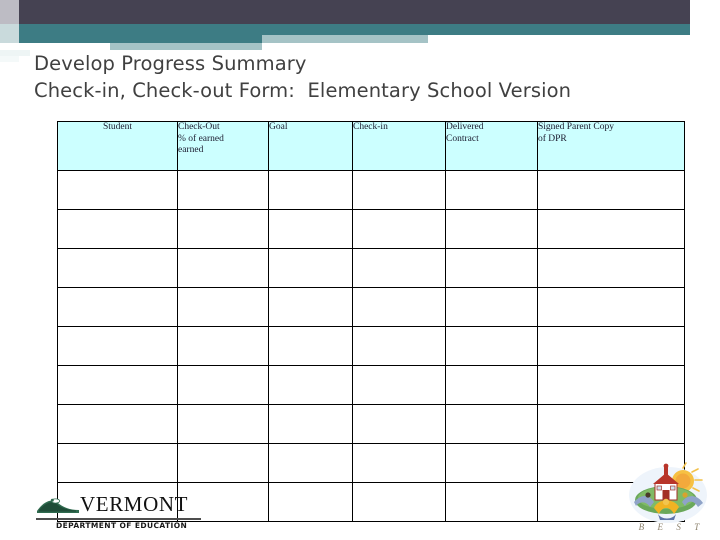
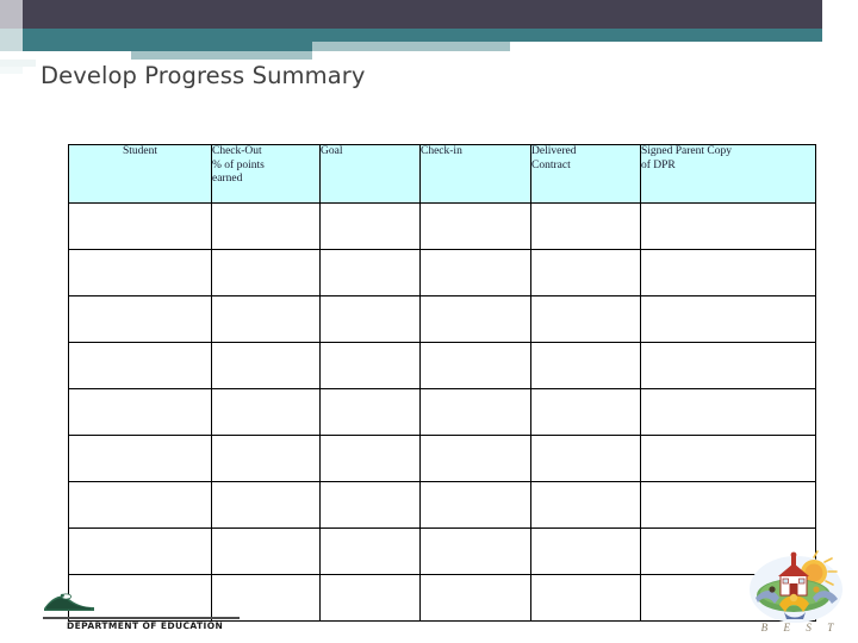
  Develop Progress Summary
- Check-in, Check-out Form: Elementary School Version
- Student	Check-Out % of earned earned	Goal	Check-in	Delivered Contract	Signed Parent Copy of DPR
+ Student	Check-Out % of points earned	Goal	Check-in	Delivered Contract	Signed Parent Copy of DPR
- VERMONT
  DEPARTMENT OF EDUCATION
  B
  E
  S
  T
